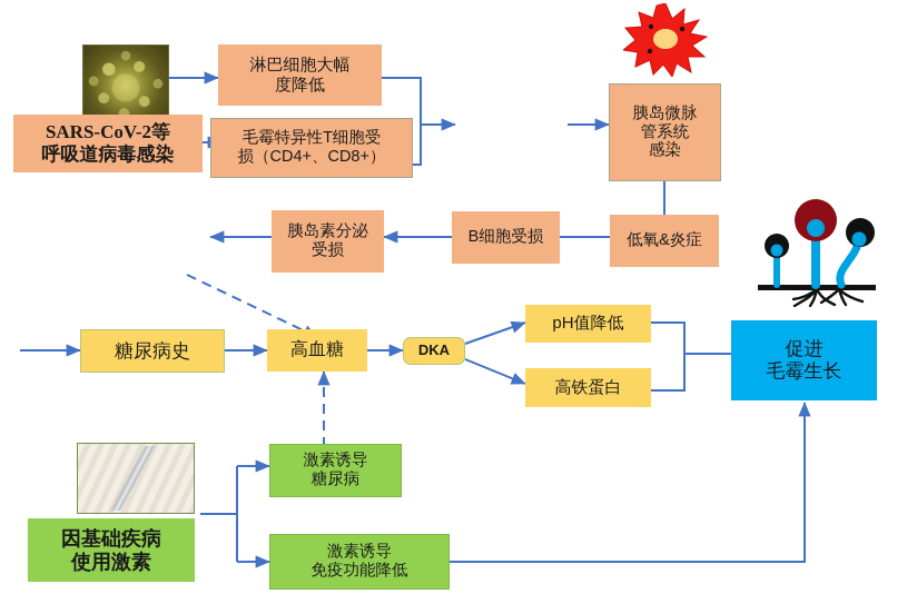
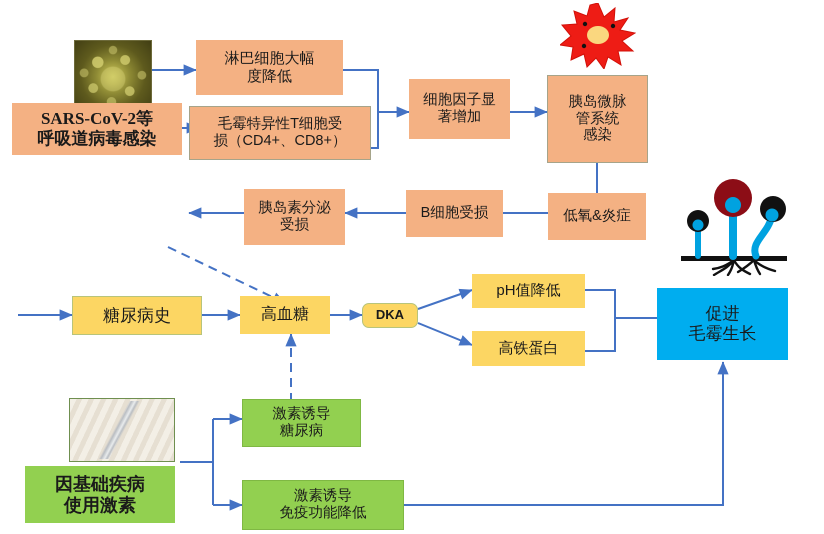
  SARS-CoV-2等
  呼吸道病毒感染
  淋巴细胞大幅
  度降低
  毛霉特异性T细胞受
  损（CD4+、CD8+）
+ 细胞因子显
+ 著增加
  胰岛微脉
  管系统
  感染
  低氧&炎症
  B细胞受损
  胰岛素分泌
  受损
  糖尿病史
  高血糖
  DKA
  pH值降低
  高铁蛋白
  促进
  毛霉生长
  因基础疾病
  使用激素
  激素诱导
  糖尿病
  激素诱导
  免疫功能降低
